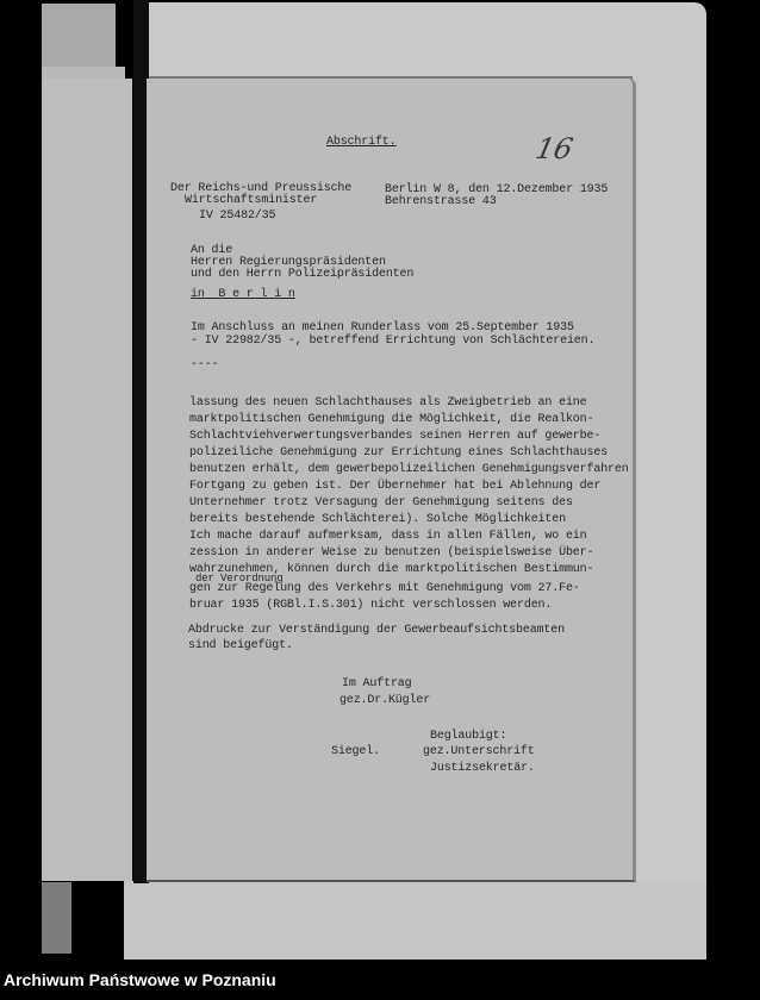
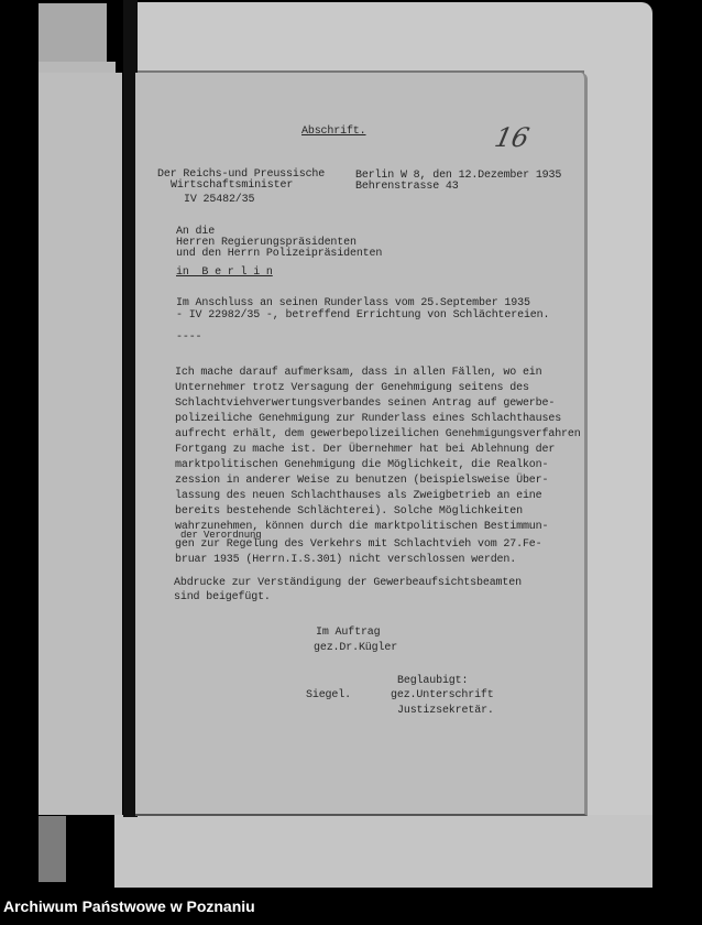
  Abschrift.
  Der Reichs-und Preussische
  Wirtschaftsminister
  IV 25482/35
  Berlin W 8, den 12.Dezember 1935
  Behrenstrasse 43
  An die
  Herren Regierungspräsidenten
  und den Herrn Polizeipräsidenten
  in B e r l i n
- Im Anschluss an meinen Runderlass vom 25.September 1935
+ Im Anschluss an seinen Runderlass vom 25.September 1935
  - IV 22982/35 -, betreffend Errichtung von Schlächtereien.
  ----
- lassung des neuen Schlachthauses als Zweigbetrieb an eine
+ Ich mache darauf aufmerksam, dass in allen Fällen, wo ein
- marktpolitischen Genehmigung die Möglichkeit, die Realkon-
+ Unternehmer trotz Versagung der Genehmigung seitens des
- Schlachtviehverwertungsverbandes seinen Herren auf gewerbe-
+ Schlachtviehverwertungsverbandes seinen Antrag auf gewerbe-
- polizeiliche Genehmigung zur Errichtung eines Schlachthauses
+ polizeiliche Genehmigung zur Runderlass eines Schlachthauses
- benutzen erhält, dem gewerbepolizeilichen Genehmigungsverfahren
+ aufrecht erhält, dem gewerbepolizeilichen Genehmigungsverfahren
- Fortgang zu geben ist. Der Übernehmer hat bei Ablehnung der
+ Fortgang zu mache ist. Der Übernehmer hat bei Ablehnung der
- Unternehmer trotz Versagung der Genehmigung seitens des
+ marktpolitischen Genehmigung die Möglichkeit, die Realkon-
- bereits bestehende Schlächterei). Solche Möglichkeiten
+ zession in anderer Weise zu benutzen (beispielsweise Über-
- Ich mache darauf aufmerksam, dass in allen Fällen, wo ein
+ lassung des neuen Schlachthauses als Zweigbetrieb an eine
- zession in anderer Weise zu benutzen (beispielsweise Über-
+ bereits bestehende Schlächterei). Solche Möglichkeiten
  wahrzunehmen, können durch die marktpolitischen Bestimmun-
  der Verordnung
- gen zur Regelung des Verkehrs mit Genehmigung vom 27.Fe-
+ gen zur Regelung des Verkehrs mit Schlachtvieh vom 27.Fe-
- bruar 1935 (RGBl.I.S.301) nicht verschlossen werden.
+ bruar 1935 (Herrn.I.S.301) nicht verschlossen werden.
  Abdrucke zur Verständigung der Gewerbeaufsichtsbeamten
  sind beigefügt.
  Im Auftrag
  gez.Dr.Kügler
  Siegel.
  Beglaubigt:
  gez.Unterschrift
  Justizsekretär.
  Archiwum Państwowe w Poznaniu
